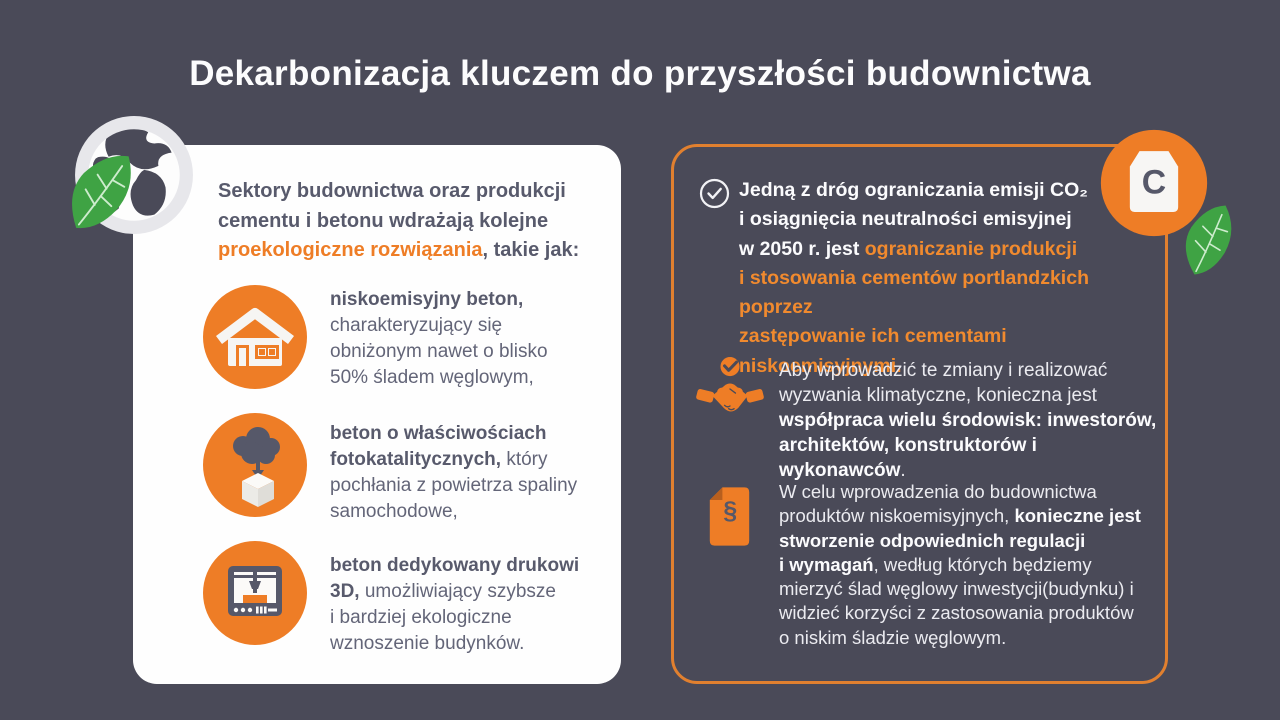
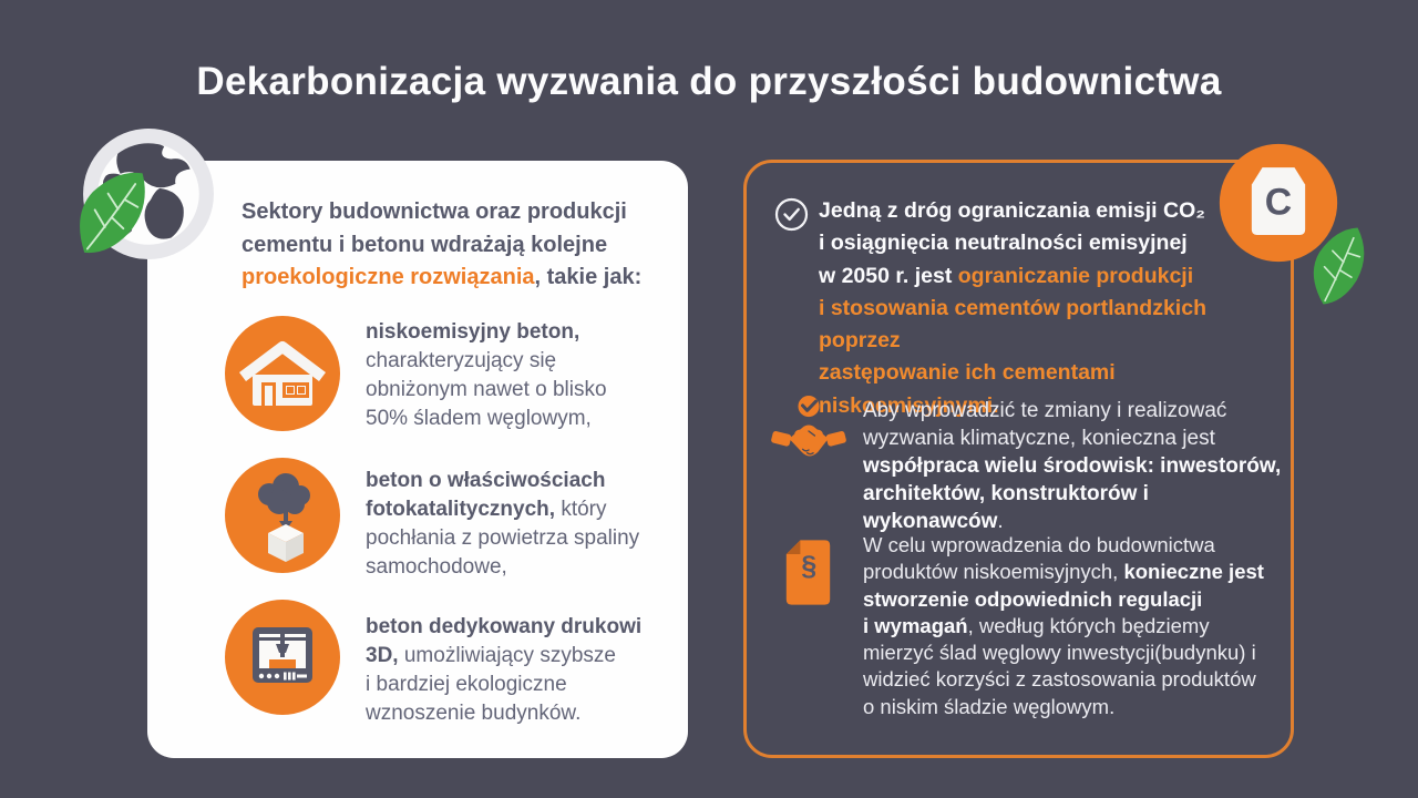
- Dekarbonizacja kluczem do przyszłości budownictwa
+ Dekarbonizacja wyzwania do przyszłości budownictwa
  Sektory budownictwa oraz produkcji
  cementu i betonu wdrażają kolejne
  proekologiczne rozwiązania, takie jak:
  niskoemisyjny beton,
  charakteryzujący się
  obniżonym nawet o blisko
  50% śladem węglowym,
  beton o właściwościach
  fotokatalitycznych, który
  pochłania z powietrza spaliny
  samochodowe,
  beton dedykowany drukowi
  3D, umożliwiający szybsze
  i bardziej ekologiczne
  wznoszenie budynków.
  Jedną z dróg ograniczania emisji CO₂
  i osiągnięcia neutralności emisyjnej
  w 2050 r. jest ograniczanie produkcji
  i stosowania cementów portlandzkich poprzez
  zastępowanie ich cementami niskoemisyjnymi.
  Aby wprowadzić te zmiany i realizować
  wyzwania klimatyczne, konieczna jest
  współpraca wielu środowisk: inwestorów,
  architektów, konstruktorów i wykonawców.
  §
  W celu wprowadzenia do budownictwa
  produktów niskoemisyjnych, konieczne jest
  stworzenie odpowiednich regulacji
  i wymagań, według których będziemy
  mierzyć ślad węglowy inwestycji(budynku) i
  widzieć korzyści z zastosowania produktów
  o niskim śladzie węglowym.
  C
